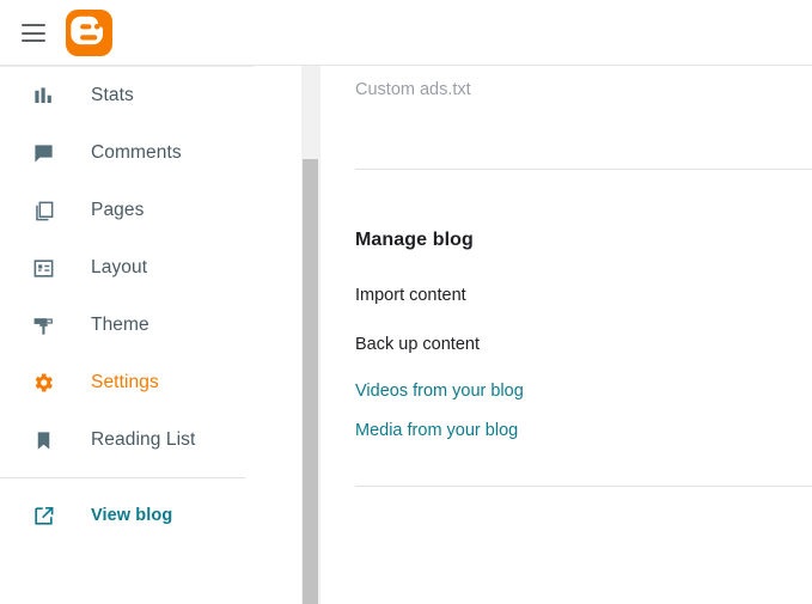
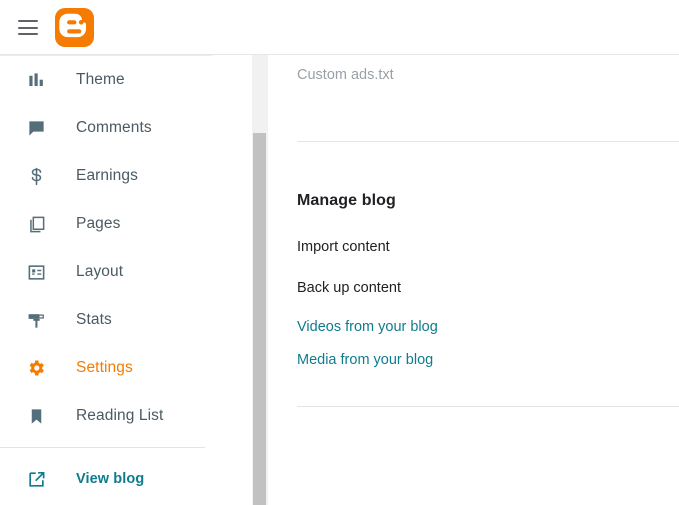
- Stats
+ Theme
  Comments
+ Earnings
  Pages
  Layout
- Theme
+ Stats
  Settings
  Reading List
  View blog
  Custom ads.txt
  Manage blog
  Import content
  Back up content
  Videos from your blog
  Media from your blog
